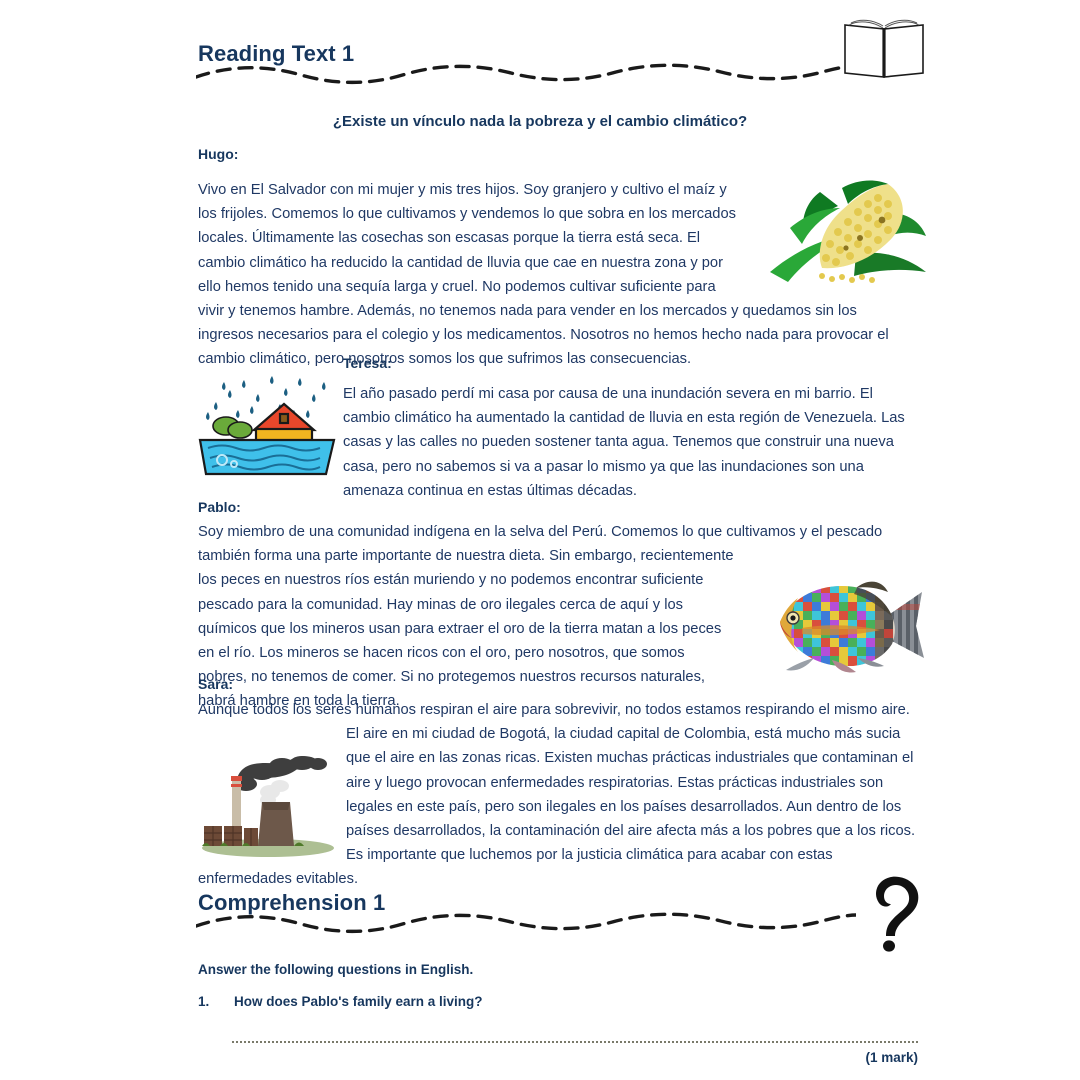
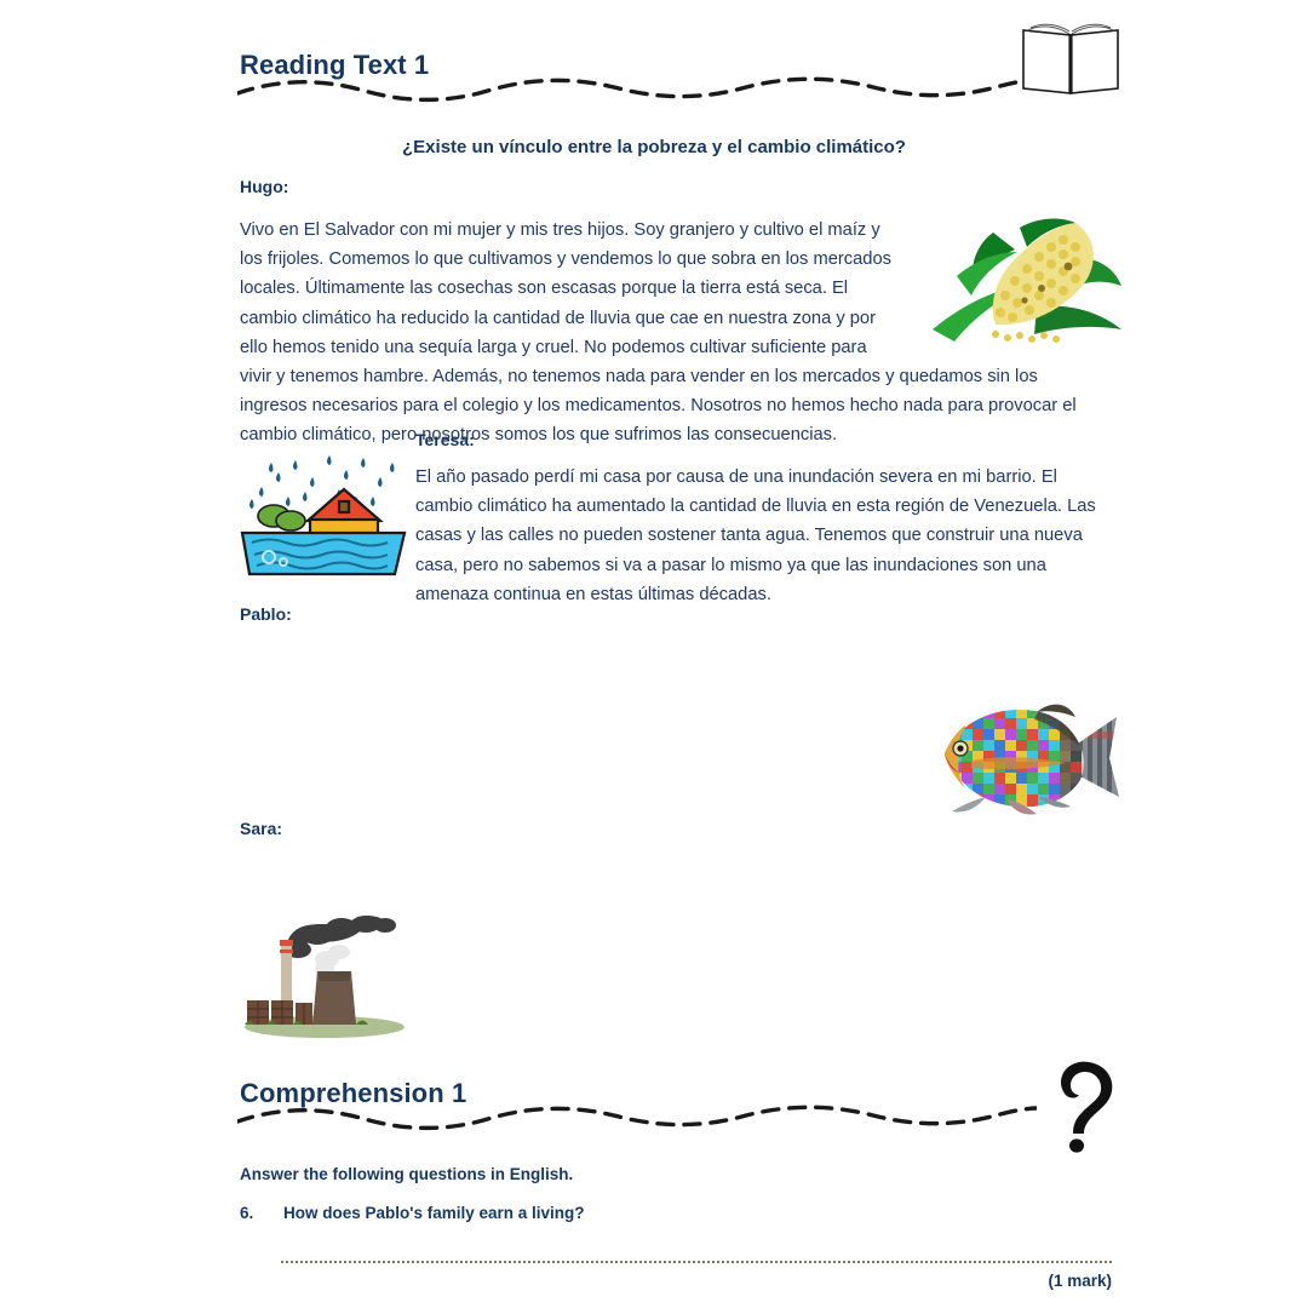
  Reading Text 1
- ¿Existe un vínculo nada la pobreza y el cambio climático?
+ ¿Existe un vínculo entre la pobreza y el cambio climático?
  Hugo:
  Vivo en El Salvador con mi mujer y mis tres hijos. Soy granjero y cultivo el maíz y los frijoles. Comemos lo que cultivamos y vendemos lo que sobra en los mercados locales. Últimamente las cosechas son escasas porque la tierra está seca. El cambio climático ha reducido la cantidad de lluvia que cae en nuestra zona y por ello hemos tenido una sequía larga y cruel. No podemos cultivar suficiente para vivir y tenemos hambre. Además, no tenemos nada para vender en los mercados y quedamos sin los ingresos necesarios para el colegio y los medicamentos. Nosotros no hemos hecho nada para provocar el cambio climático, pero nosotros somos los que sufrimos las consecuencias.
  Teresa:
  El año pasado perdí mi casa por causa de una inundación severa en mi barrio. El cambio climático ha aumentado la cantidad de lluvia en esta región de Venezuela. Las casas y las calles no pueden sostener tanta agua. Tenemos que construir una nueva casa, pero no sabemos si va a pasar lo mismo ya que las inundaciones son una amenaza continua en estas últimas décadas.
  Pablo:
- Soy miembro de una comunidad indígena en la selva del Perú. Comemos lo que cultivamos y el pescado también forma una parte importante de nuestra dieta. Sin embargo, recientemente los peces en nuestros ríos están muriendo y no podemos encontrar suficiente pescado para la comunidad. Hay minas de oro ilegales cerca de aquí y los químicos que los mineros usan para extraer el oro de la tierra matan a los peces en el río. Los mineros se hacen ricos con el oro, pero nosotros, que somos pobres, no tenemos de comer. Si no protegemos nuestros recursos naturales, habrá hambre en toda la tierra.
  Sara:
- Aunque todos los seres humanos respiran el aire para sobrevivir, no todos estamos respirando el mismo aire. El aire en mi ciudad de Bogotá, la ciudad capital de Colombia, está mucho más sucia que el aire en las zonas ricas. Existen muchas prácticas industriales que contaminan el aire y luego provocan enfermedades respiratorias. Estas prácticas industriales son legales en este país, pero son ilegales en los países desarrollados. Aun dentro de los países desarrollados, la contaminación del aire afecta más a los pobres que a los ricos. Es importante que luchemos por la justicia climática para acabar con estas enfermedades evitables.
  Comprehension 1
  Answer the following questions in English.
- 1.
+ 6.
  How does Pablo's family earn a living?
  (1 mark)
